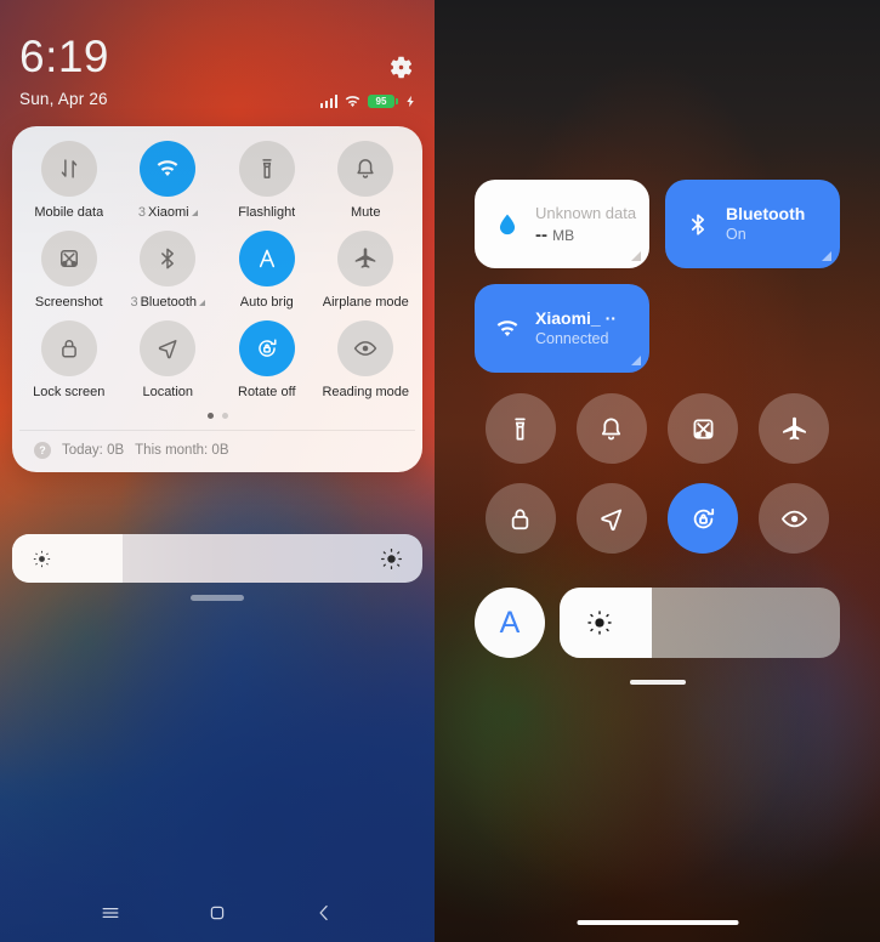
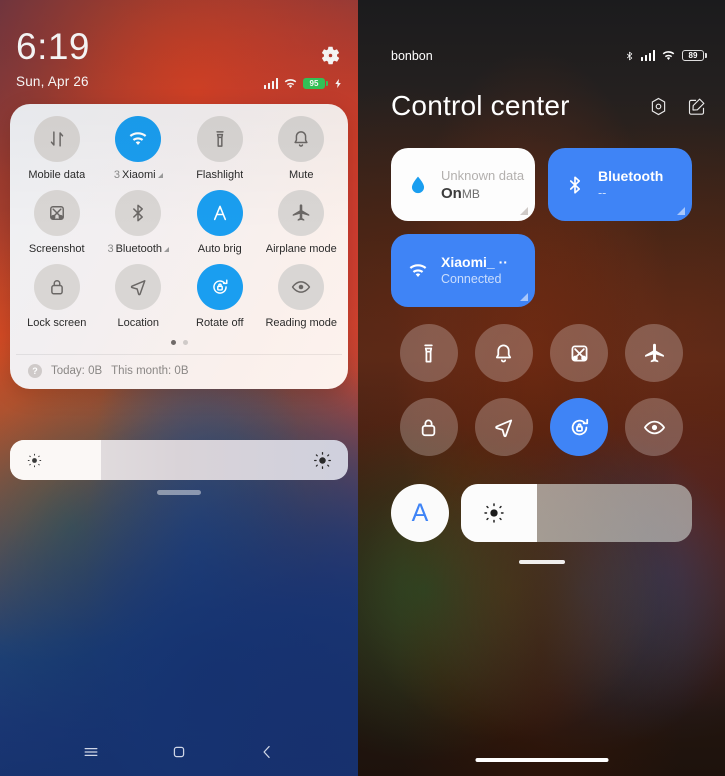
+ bonbon
+ 89
+ Control center
  Unknown data
- -- MB
+ OnMB
  Bluetooth
- On
+ --
  Xiaomi_ ··
  Connected
  A
